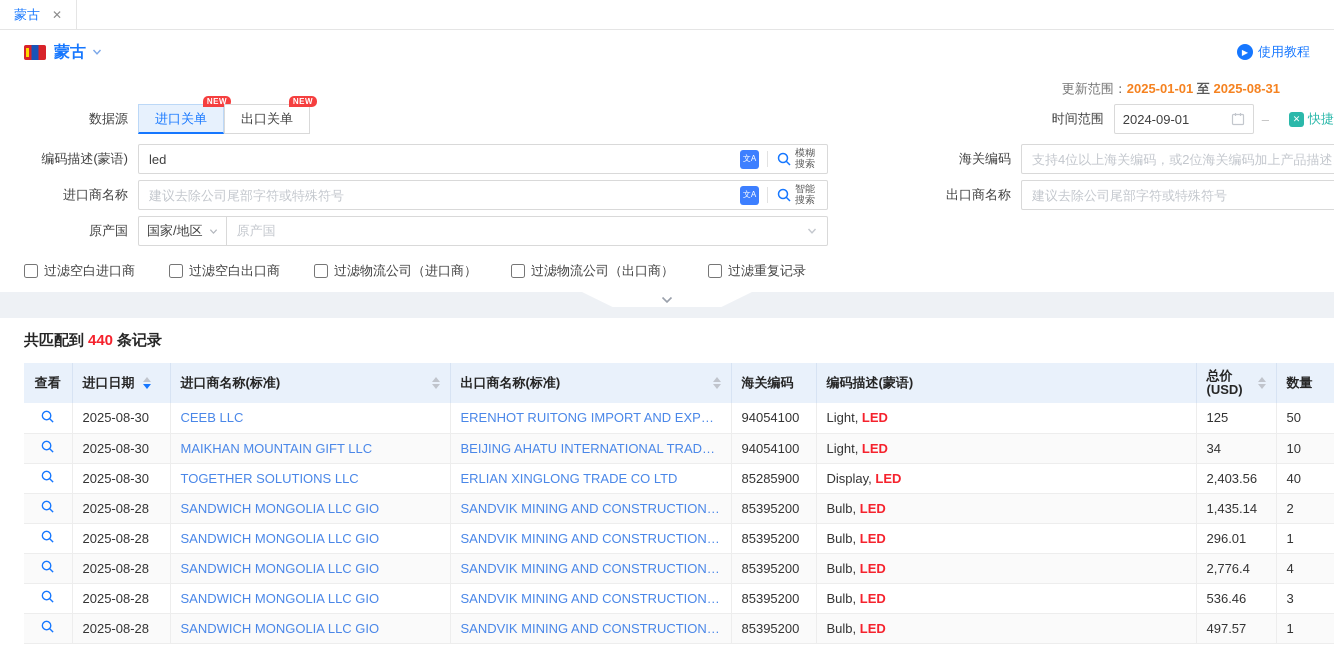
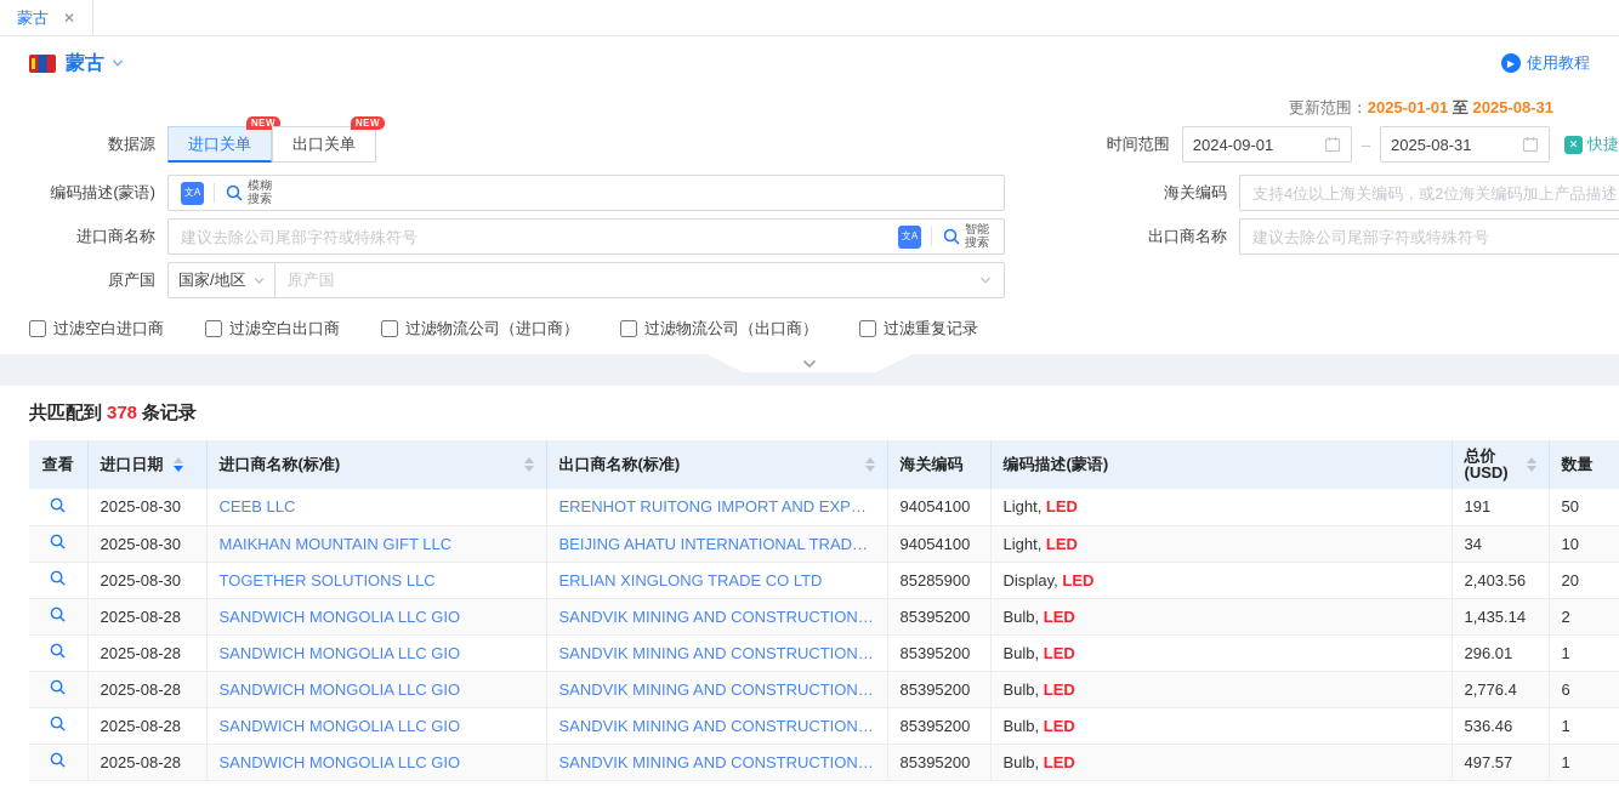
  蒙古
  ✕
  蒙古
  ▶
  使用教程
  数据源
  进口关单
  NEW
  出口关单
  NEW
  更新范围：2025-01-01 至 2025-08-31
  时间范围
  2024-09-01
  –
+ 2025-08-31
  ✕
  快捷
  编码描述(蒙语)
- led
  文A
  模糊搜索
  海关编码
  支持4位以上海关编码，或2位海关编码加上产品描述
  进口商名称
  建议去除公司尾部字符或特殊符号
  文A
  智能搜索
  出口商名称
  建议去除公司尾部字符或特殊符号
  原产国
  国家/地区
  原产国
  过滤空白进口商
  过滤空白出口商
  过滤物流公司（进口商）
  过滤物流公司（出口商）
  过滤重复记录
- 共匹配到 440 条记录
+ 共匹配到 378 条记录
  查看	进口日期	进口商名称(标准)	出口商名称(标准)	海关编码	编码描述(蒙语)	总价 (USD)	数量
- 	2025-08-30	CEEB LLC	ERENHOT RUITONG IMPORT AND EXPORT	94054100	Light, LED	125	50
+ 	2025-08-30	CEEB LLC	ERENHOT RUITONG IMPORT AND EXPORT	94054100	Light, LED	191	50
  	2025-08-30	MAIKHAN MOUNTAIN GIFT LLC	BEIJING AHATU INTERNATIONAL TRADE C..	94054100	Light, LED	34	10
- 	2025-08-30	TOGETHER SOLUTIONS LLC	ERLIAN XINGLONG TRADE CO LTD	85285900	Display, LED	2,403.56	40
+ 	2025-08-30	TOGETHER SOLUTIONS LLC	ERLIAN XINGLONG TRADE CO LTD	85285900	Display, LED	2,403.56	20
  	2025-08-28	SANDWICH MONGOLIA LLC GIO	SANDVIK MINING AND CONSTRUCTION L...	85395200	Bulb, LED	1,435.14	2
  	2025-08-28	SANDWICH MONGOLIA LLC GIO	SANDVIK MINING AND CONSTRUCTION L...	85395200	Bulb, LED	296.01	1
- 	2025-08-28	SANDWICH MONGOLIA LLC GIO	SANDVIK MINING AND CONSTRUCTION L...	85395200	Bulb, LED	2,776.4	4
+ 	2025-08-28	SANDWICH MONGOLIA LLC GIO	SANDVIK MINING AND CONSTRUCTION L...	85395200	Bulb, LED	2,776.4	6
- 	2025-08-28	SANDWICH MONGOLIA LLC GIO	SANDVIK MINING AND CONSTRUCTION L...	85395200	Bulb, LED	536.46	3
+ 	2025-08-28	SANDWICH MONGOLIA LLC GIO	SANDVIK MINING AND CONSTRUCTION L...	85395200	Bulb, LED	536.46	1
  	2025-08-28	SANDWICH MONGOLIA LLC GIO	SANDVIK MINING AND CONSTRUCTION L...	85395200	Bulb, LED	497.57	1
